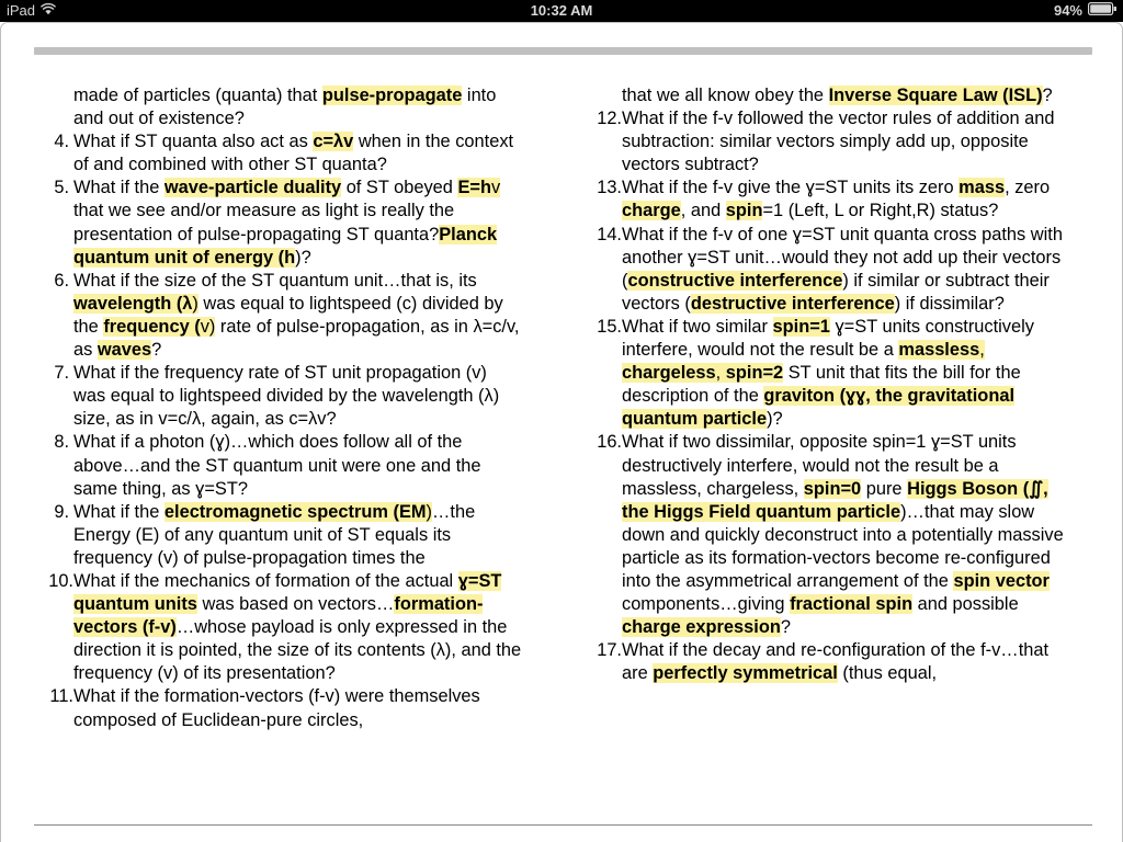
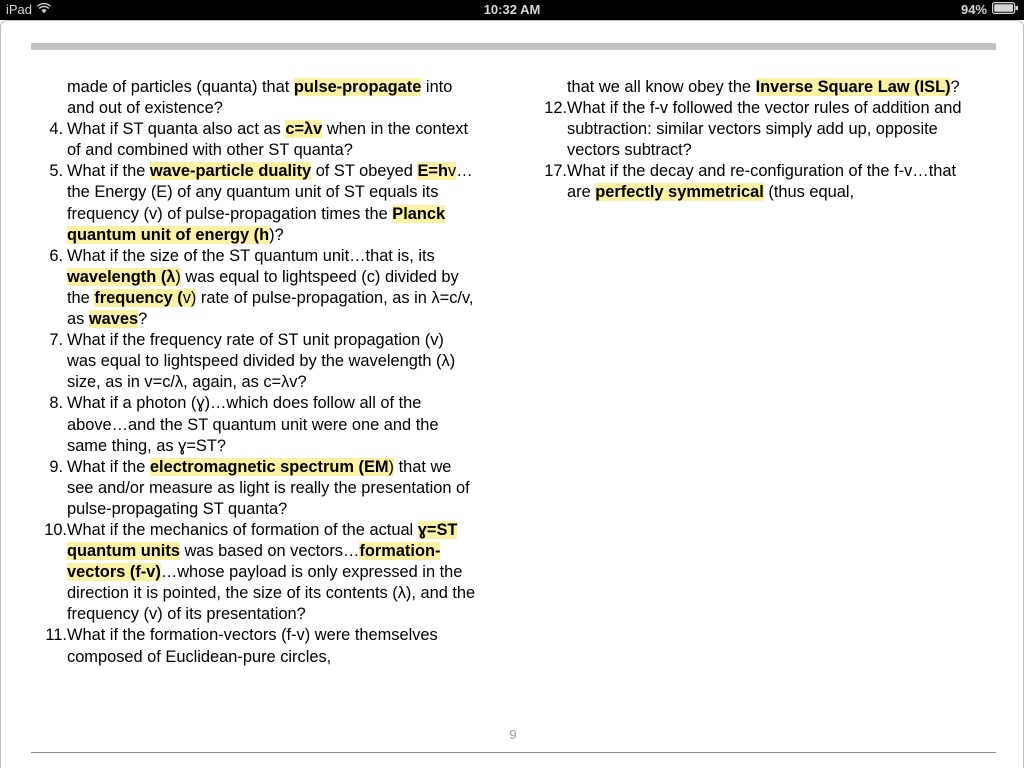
  iPad
  10:32 AM
  94%
  made of particles (quanta) that pulse-propagate into and out of existence?
  4.
  What if ST quanta also act as c=λv when in the context of and combined with other ST quanta?
  5.
- What if the wave-particle duality of ST obeyed E=hv that we see and/or measure as light is really the presentation of pulse-propagating ST quanta?Planck quantum unit of energy (h)?
+ What if the wave-particle duality of ST obeyed E=hv…the Energy (E) of any quantum unit of ST equals its frequency (v) of pulse-propagation times the Planck quantum unit of energy (h)?
  6.
  What if the size of the ST quantum unit…that is, its wavelength (λ) was equal to lightspeed (c) divided by the frequency (v) rate of pulse-propagation, as in λ=c/v, as waves?
  7.
  What if the frequency rate of ST unit propagation (v) was equal to lightspeed divided by the wavelength (λ) size, as in v=c/λ, again, as c=λv?
  8.
  What if a photon (ɣ)…which does follow all of the above…and the ST quantum unit were one and the same thing, as ɣ=ST?
  9.
- What if the electromagnetic spectrum (EM)…the Energy (E) of any quantum unit of ST equals its frequency (v) of pulse-propagation times the
+ What if the electromagnetic spectrum (EM) that we see and/or measure as light is really the presentation of pulse-propagating ST quanta?
  10.
  What if the mechanics of formation of the actual ɣ=ST quantum units was based on vectors…formation-vectors (f-v)…whose payload is only expressed in the direction it is pointed, the size of its contents (λ), and the frequency (v) of its presentation?
  11.
  What if the formation-vectors (f-v) were themselves composed of Euclidean-pure circles,
  that we all know obey the Inverse Square Law (ISL)?
  12.
  What if the f-v followed the vector rules of addition and subtraction: similar vectors simply add up, opposite vectors subtract?
- 13.
- What if the f-v give the ɣ=ST units its zero mass, zero charge, and spin=1 (Left, L or Right,R) status?
- 14.
- What if the f-v of one ɣ=ST unit quanta cross paths with another ɣ=ST unit…would they not add up their vectors (constructive interference) if similar or subtract their vectors (destructive interference) if dissimilar?
- 15.
- What if two similar spin=1 ɣ=ST units constructively interfere, would not the result be a massless, chargeless, spin=2 ST unit that fits the bill for the description of the graviton (ɣɣ, the gravitational quantum particle)?
- 16.
- What if two dissimilar, opposite spin=1 ɣ=ST units destructively interfere, would not the result be a massless, chargeless, spin=0 pure Higgs Boson (∬, the Higgs Field quantum particle)…that may slow down and quickly deconstruct into a potentially massive particle as its formation-vectors become re-configured into the asymmetrical arrangement of the spin vector components…giving fractional spin and possible charge expression?
  17.
  What if the decay and re-configuration of the f-v…that are perfectly symmetrical (thus equal,
+ 9
